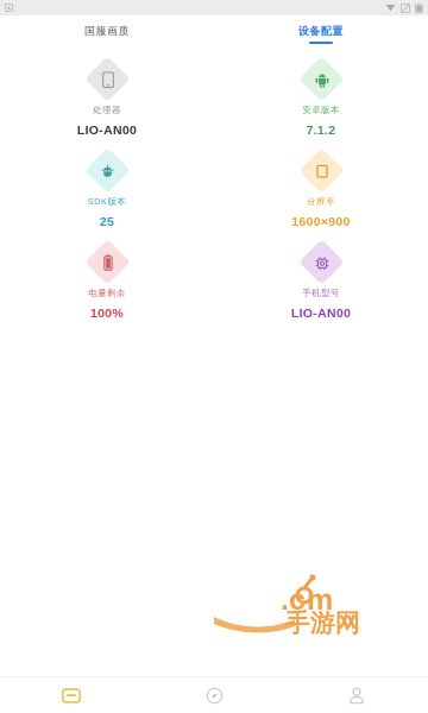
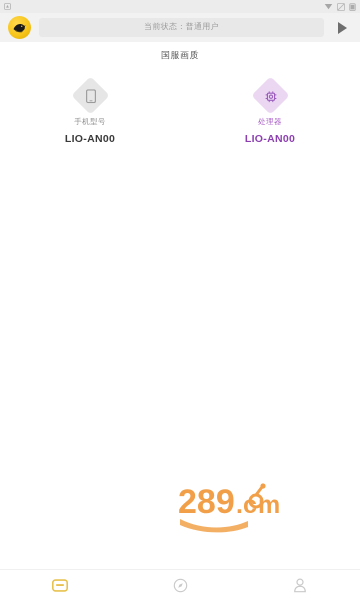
+ 当前状态：普通用户
  国服画质
- 设备配置
- 处理器
+ 手机型号
  LIO-AN00
- 安卓版本
- 7.1.2
- SDK版本
- 25
- 分辨率
- 1600×900
- 电量剩余
- 100%
- 手机型号
+ 处理器
  LIO-AN00
+ 289
  m
- 手游网
